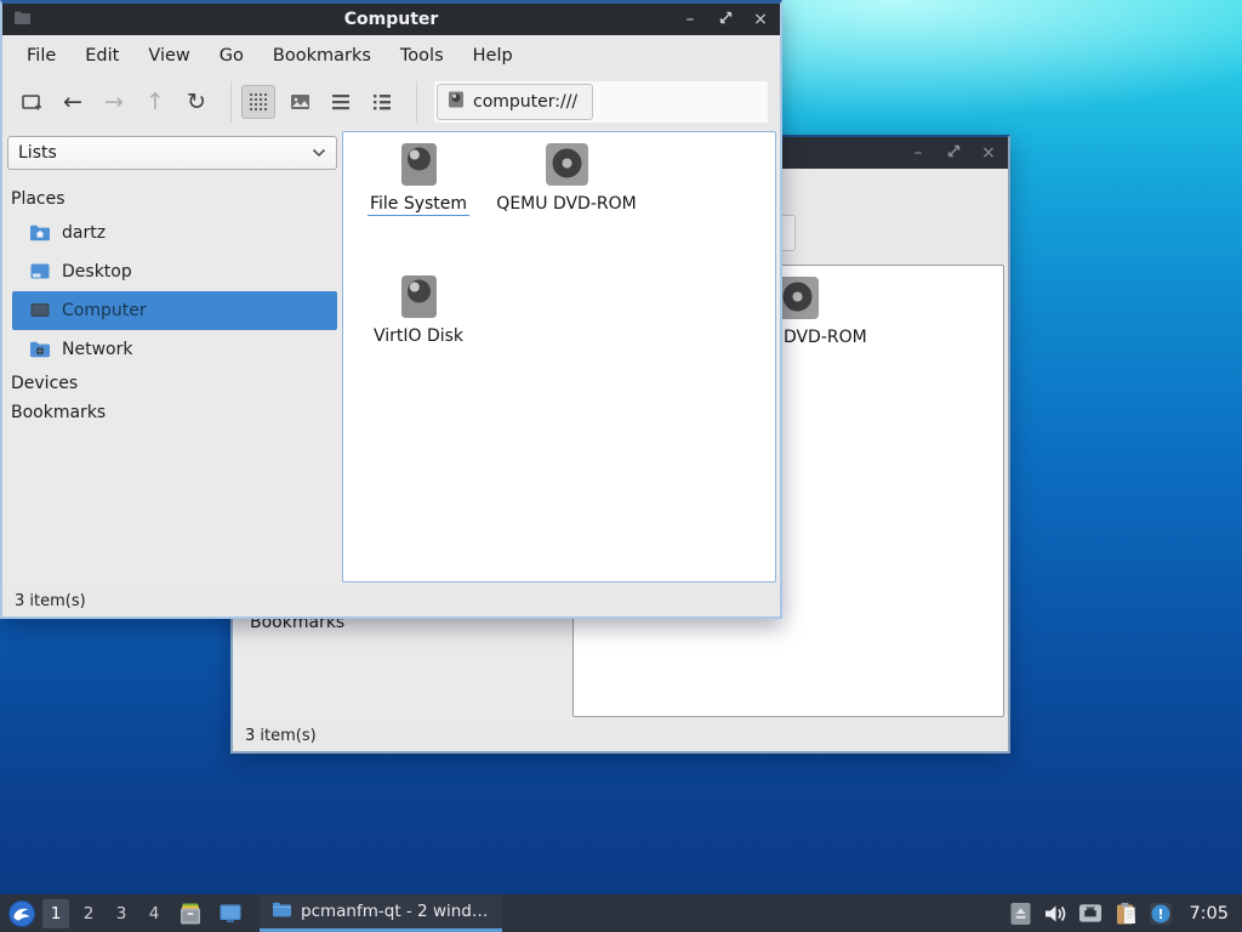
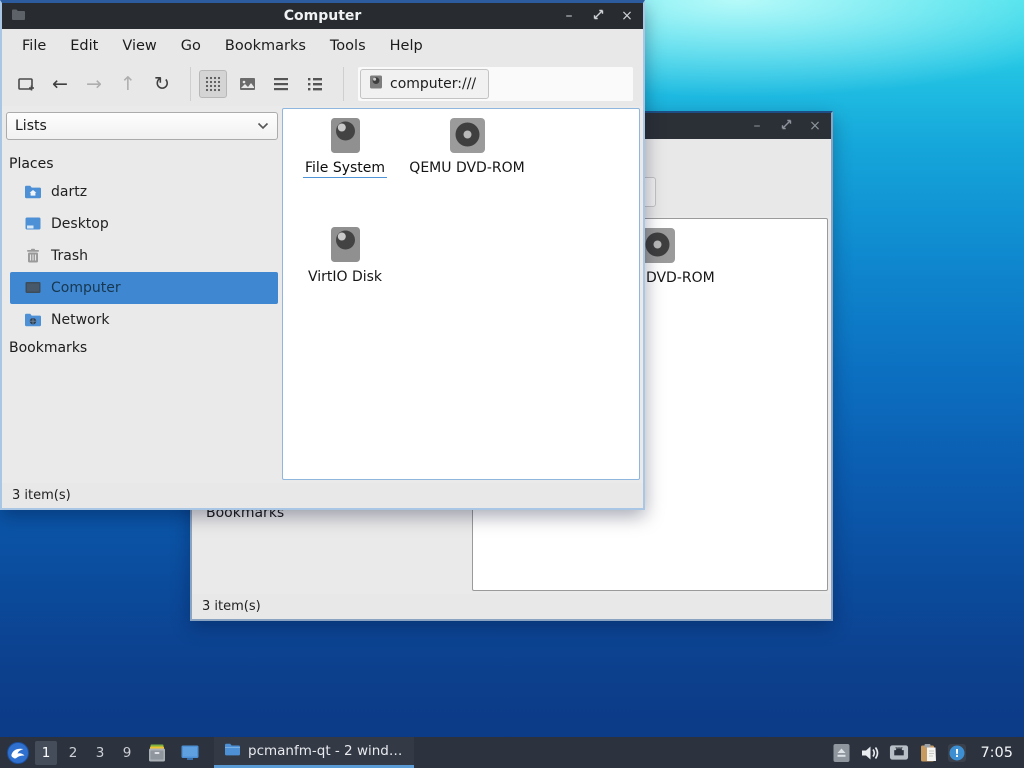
  –
  ×
  Bookmarks
  3 item(s)
  Computer
  –
  ×
  File
  Edit
  View
  Go
  Bookmarks
  Tools
  Help
  ←
  →
  ↑
  ↻
  computer:///
  Lists
  Places
  dartz
  Desktop
+ Trash
  Computer
  Network
- Devices
  Bookmarks
  File System
  QEMU DVD-ROM
  VirtIO Disk
  3 item(s)
  1
  2
  3
- 4
+ 9
  pcmanfm-qt - 2 windo..
  !
  7:05
